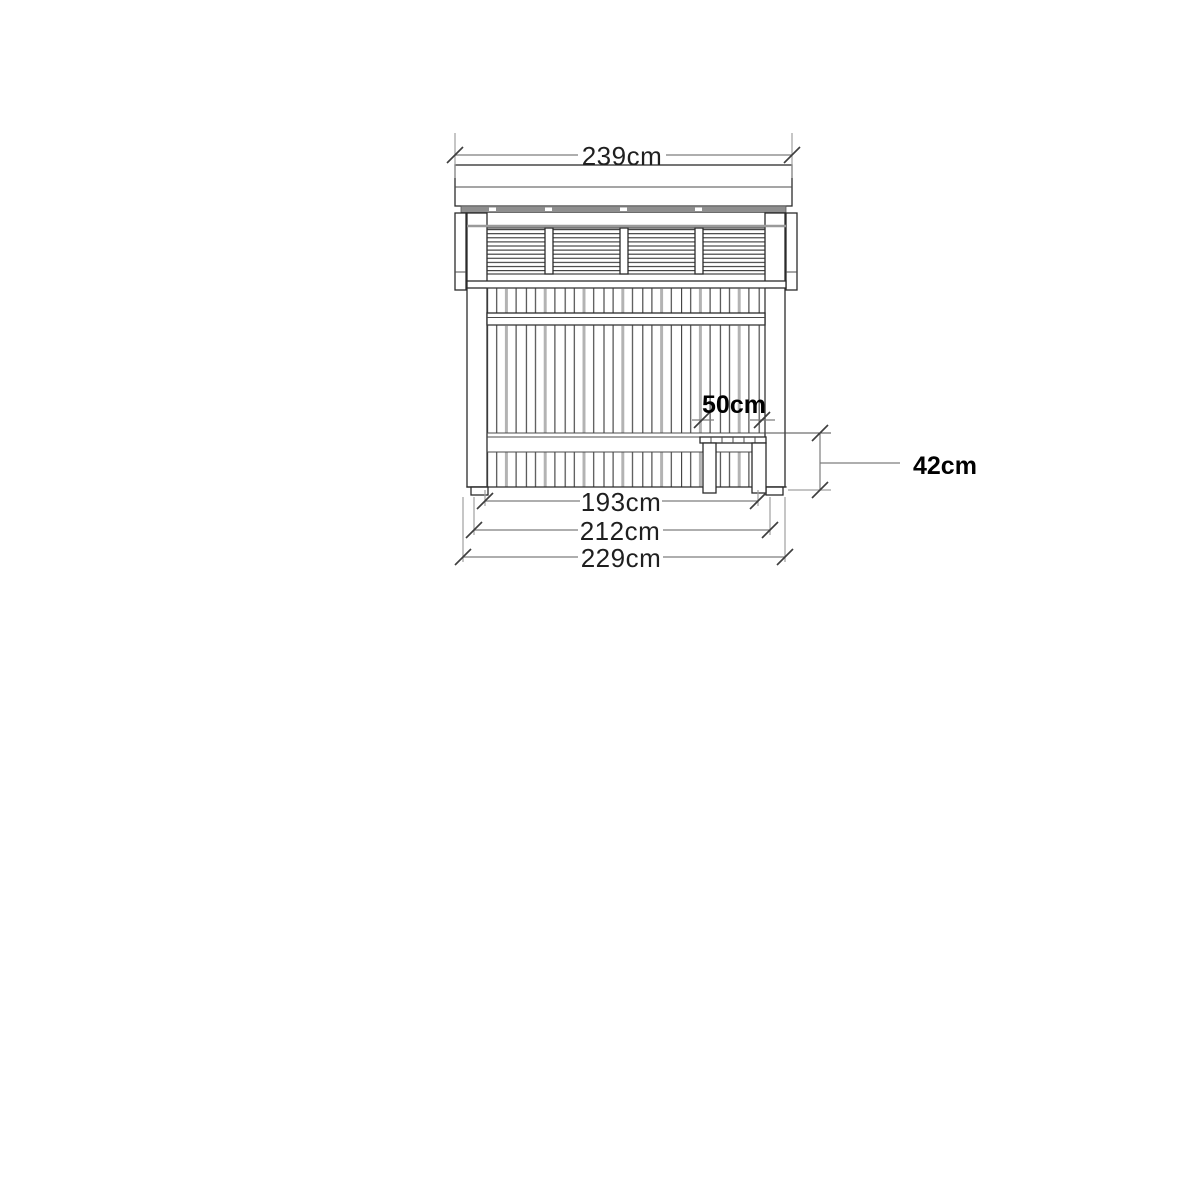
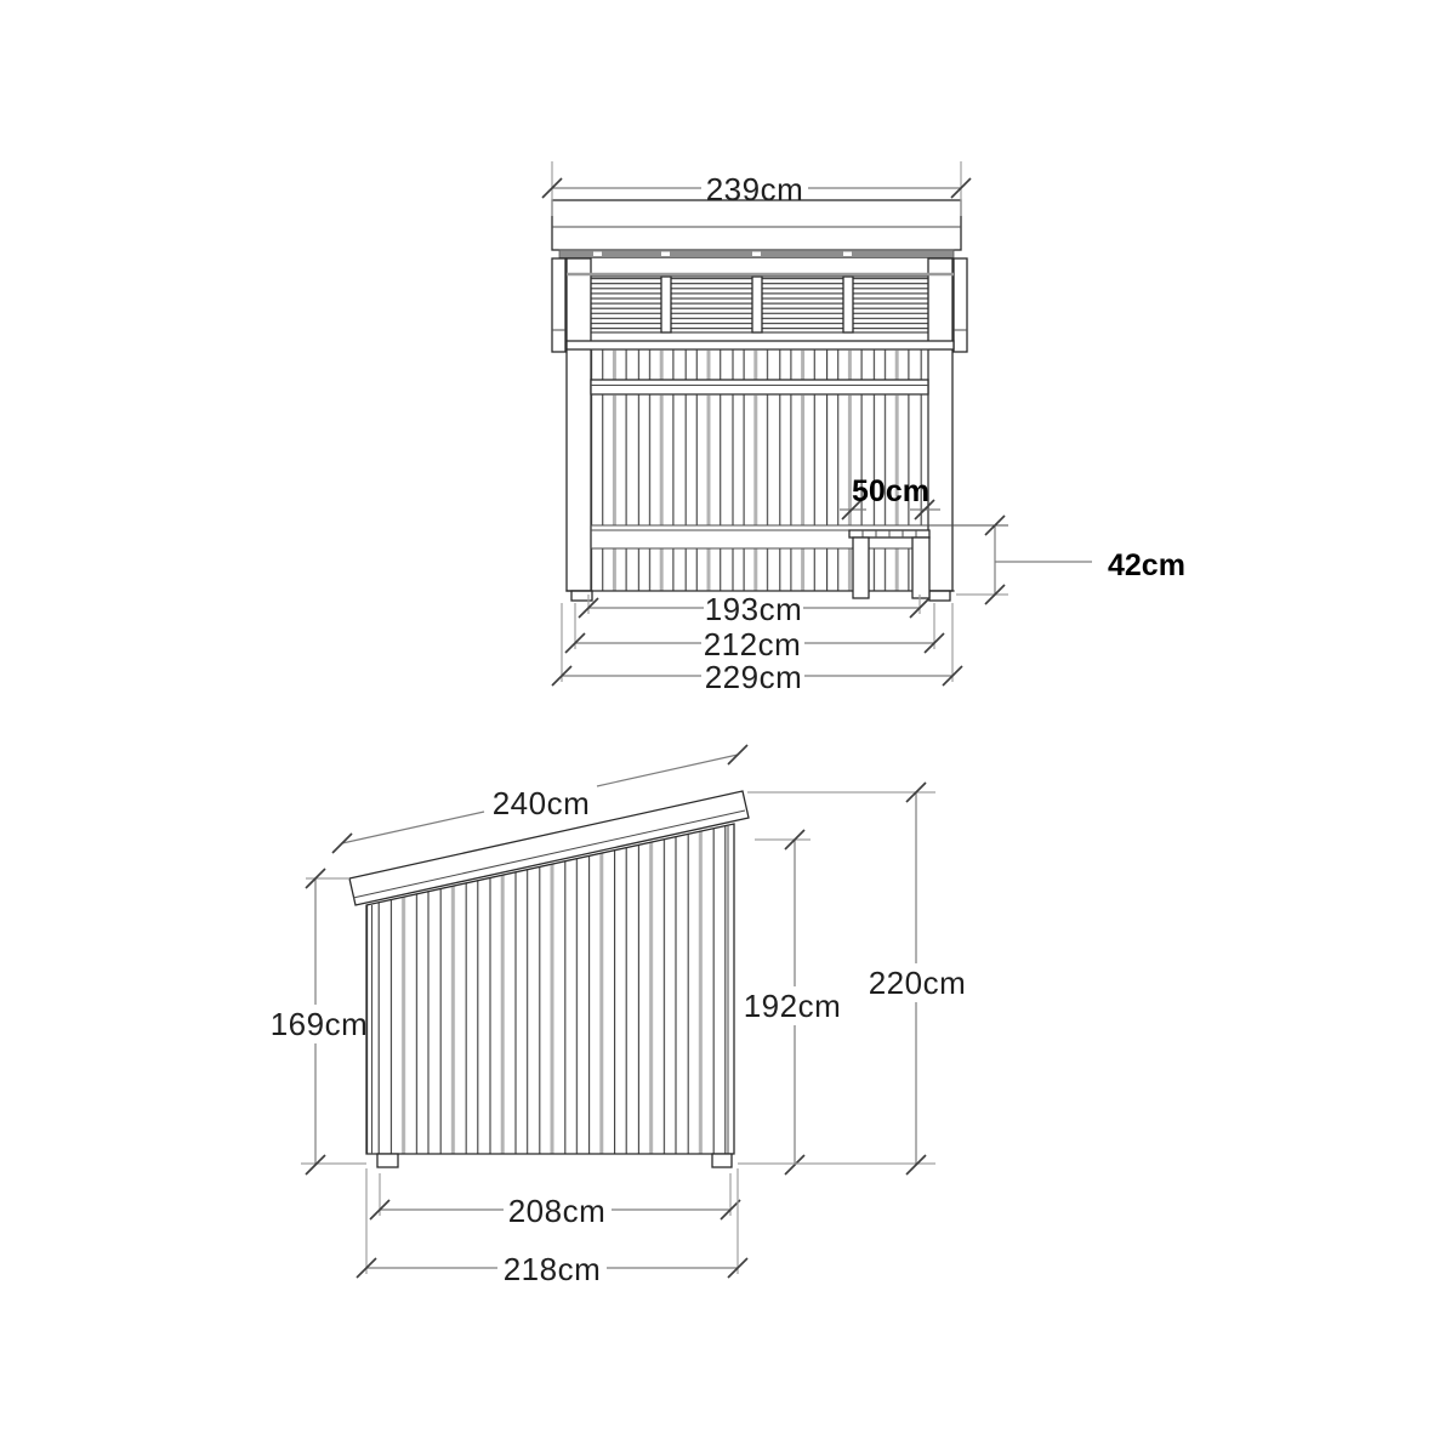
  239cm
  50cm
  42cm
  193cm
  212cm
  229cm
+ 240cm
+ 169cm
+ 192cm
+ 220cm
+ 208cm
+ 218cm
